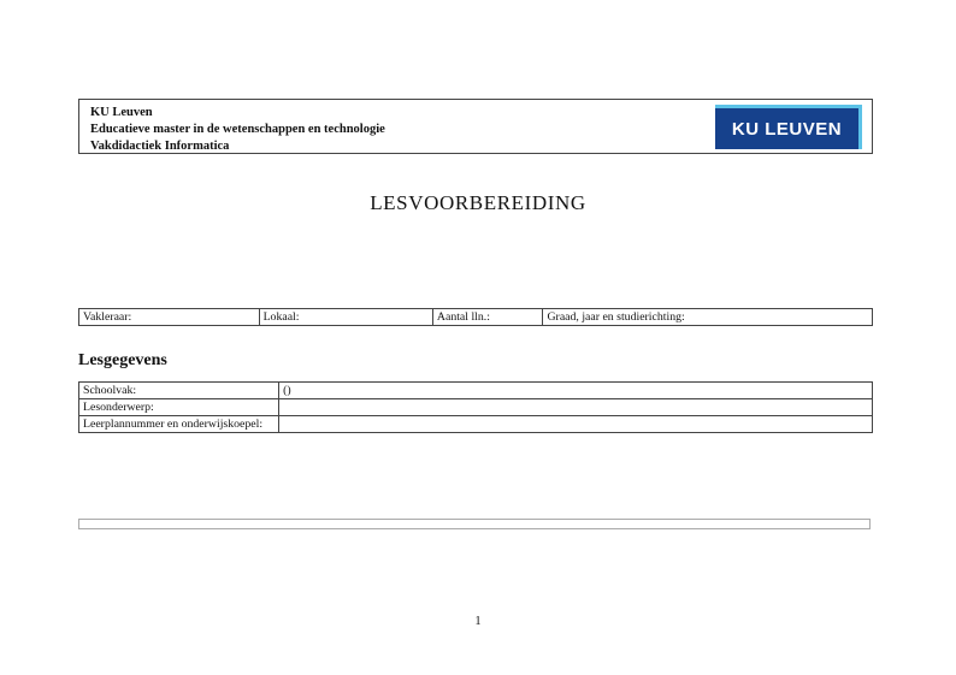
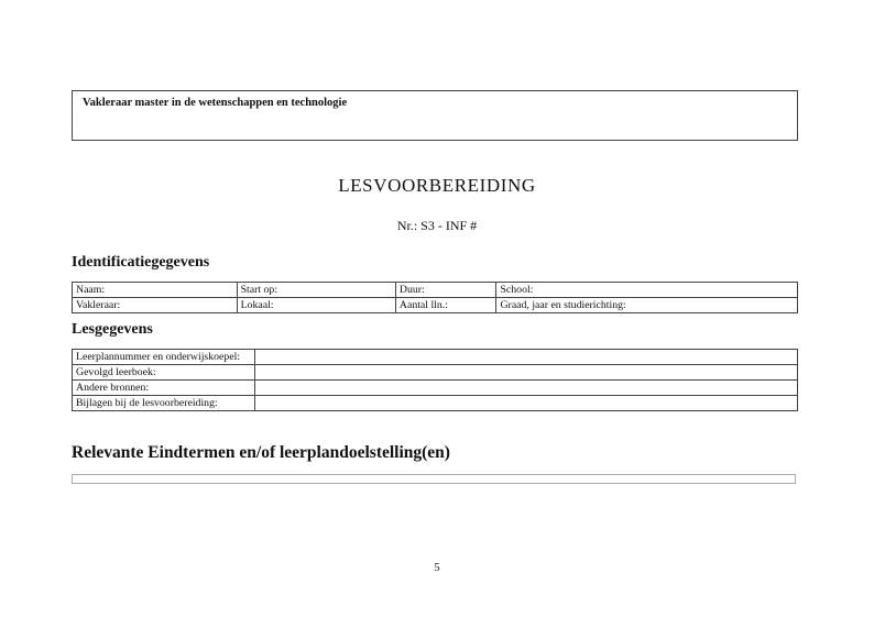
- KU Leuven
- Educatieve master in de wetenschappen en technologie
+ Vakleraar master in de wetenschappen en technologie
- Vakdidactiek Informatica
- KU LEUVEN
  LESVOORBEREIDING
+ Nr.: S3 - INF #
+ Identificatiegegevens
+ Naam:	Start op:	Duur:	School:
  Vakleraar:	Lokaal:	Aantal lln.:	Graad, jaar en studierichting:
  Lesgegevens
- Schoolvak:	()
- Lesonderwerp:
  Leerplannummer en onderwijskoepel:
+ Gevolgd leerboek:
+ Andere bronnen:
+ Bijlagen bij de lesvoorbereiding:
+ Relevante Eindtermen en/of leerplandoelstelling(en)
- 1
+ 5
